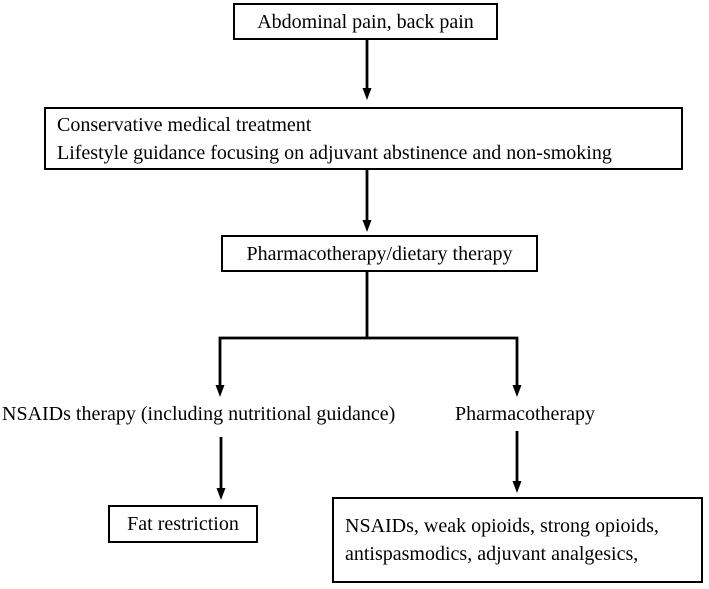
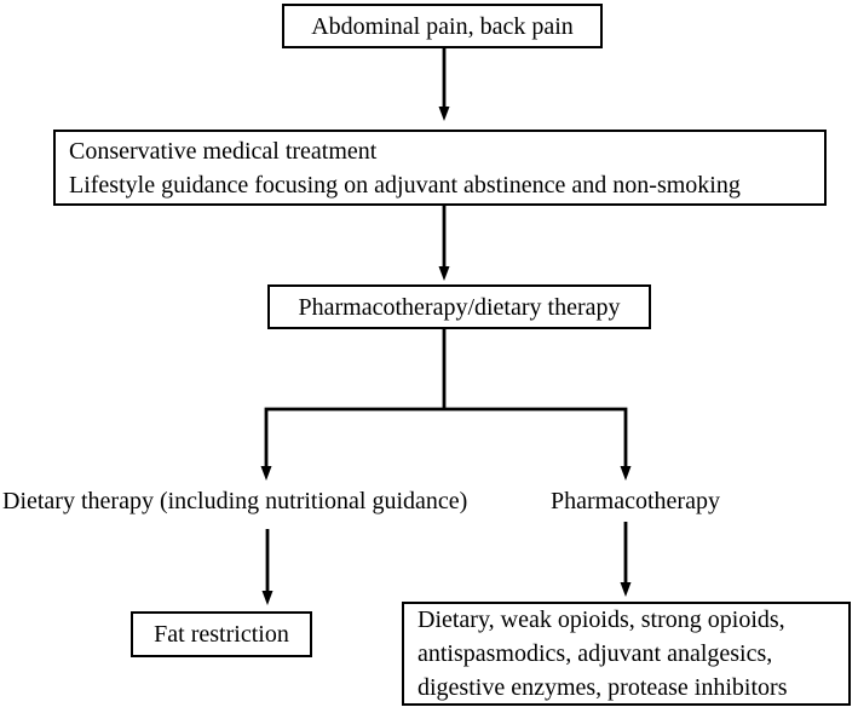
  Abdominal pain, back pain
  Conservative medical treatment
  Lifestyle guidance focusing on adjuvant abstinence and non-smoking
  Pharmacotherapy/dietary therapy
- NSAIDs therapy (including nutritional guidance)
+ Dietary therapy (including nutritional guidance)
  Pharmacotherapy
  Fat restriction
- NSAIDs, weak opioids, strong opioids,
+ Dietary, weak opioids, strong opioids,
  antispasmodics, adjuvant analgesics,
+ digestive enzymes, protease inhibitors
